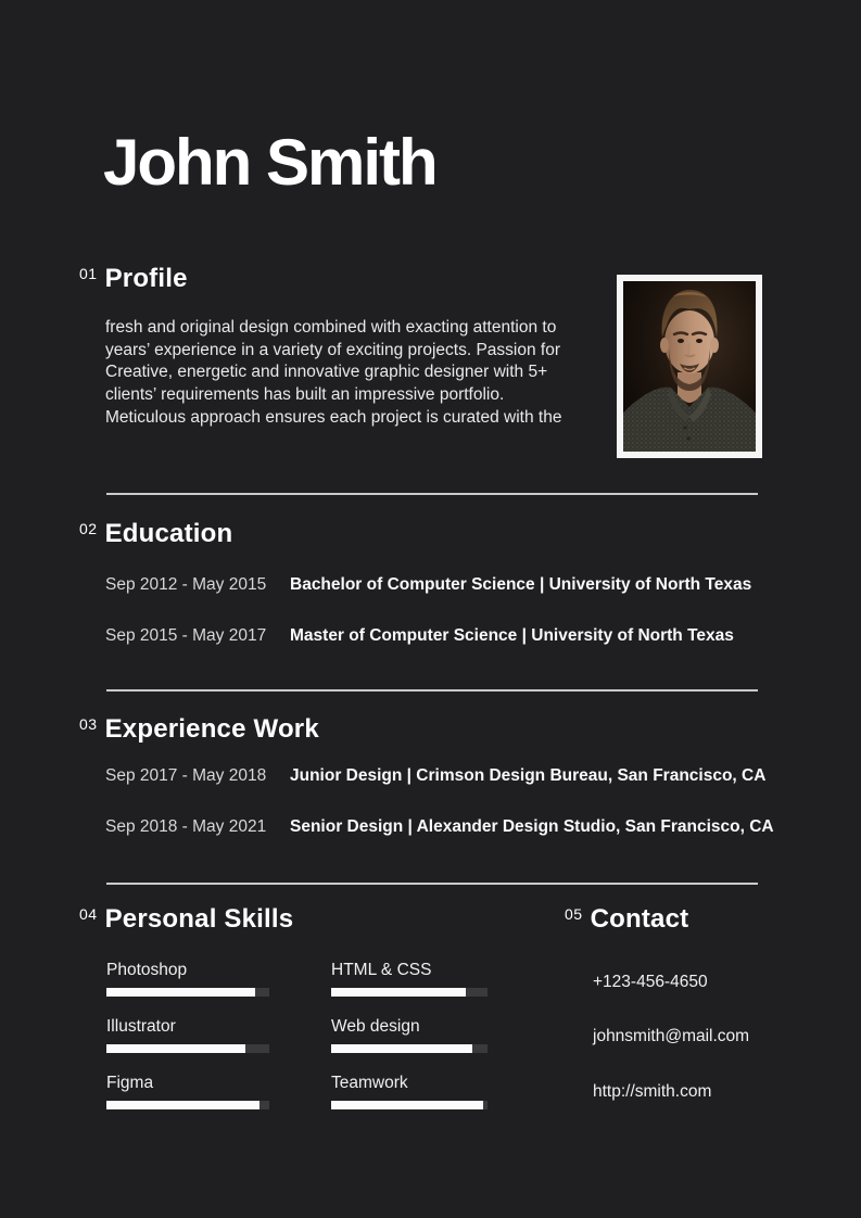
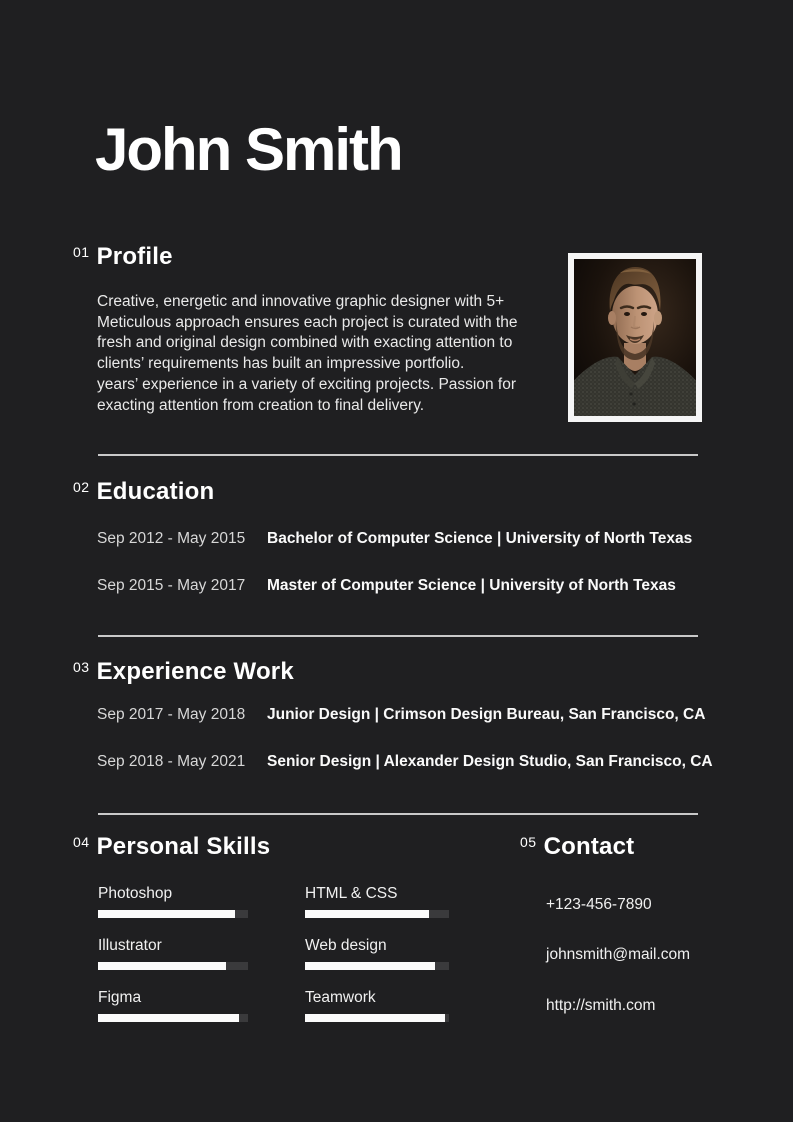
  John Smith
  01
  Profile
- fresh and original design combined with exacting attention to
+ Creative, energetic and innovative graphic designer with 5+
- years’ experience in a variety of exciting projects. Passion for
+ Meticulous approach ensures each project is curated with the
- Creative, energetic and innovative graphic designer with 5+
+ fresh and original design combined with exacting attention to
  clients’ requirements has built an impressive portfolio.
- Meticulous approach ensures each project is curated with the
+ years’ experience in a variety of exciting projects. Passion for
+ exacting attention from creation to final delivery.
  02
  Education
  Sep 2012 - May 2015
  Bachelor of Computer Science | University of North Texas
  Sep 2015 - May 2017
  Master of Computer Science | University of North Texas
  03
  Experience Work
  Sep 2017 - May 2018
  Junior Design | Crimson Design Bureau, San Francisco, CA
  Sep 2018 - May 2021
  Senior Design | Alexander Design Studio, San Francisco, CA
  04
  Personal Skills
  Photoshop
  Illustrator
  Figma
  HTML & CSS
  Web design
  Teamwork
  05
  Contact
- +123-456-4650
+ +123-456-7890
  johnsmith@mail.com
  http://smith.com
